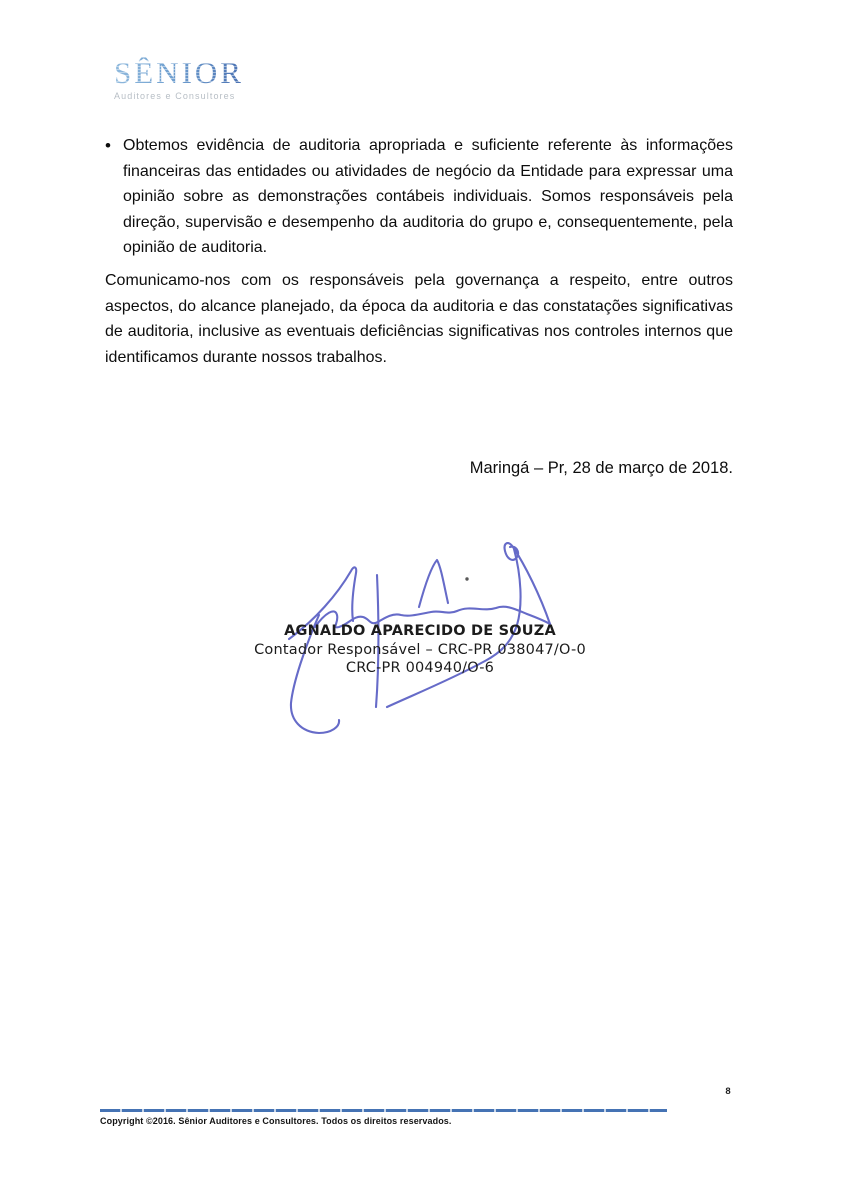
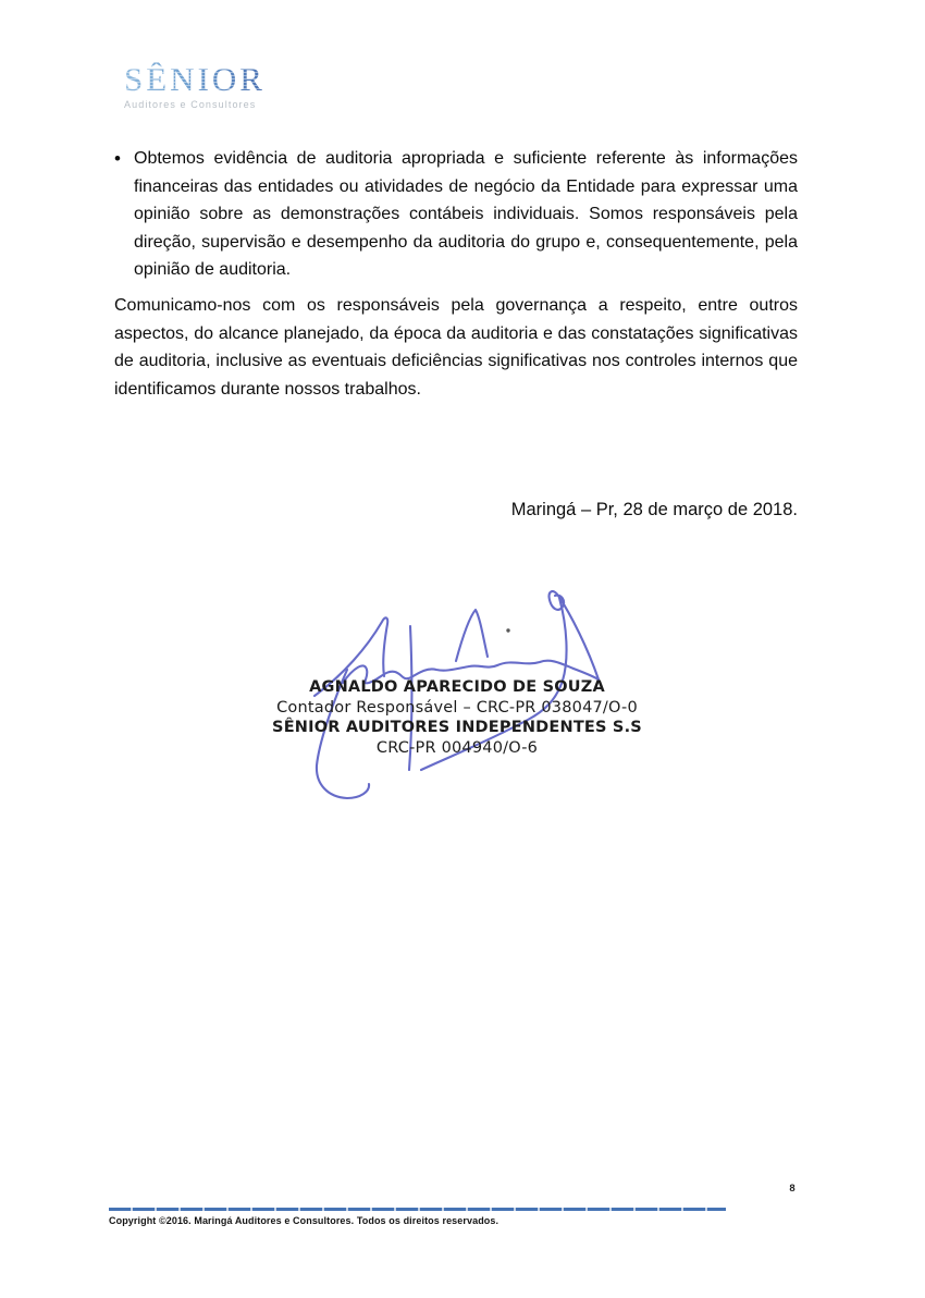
  SÊNIOR
  Auditores e Consultores
  •
  Obtemos evidência de auditoria apropriada e suficiente referente às informações financeiras das entidades ou atividades de negócio da Entidade para expressar uma opinião sobre as demonstrações contábeis individuais. Somos responsáveis pela direção, supervisão e desempenho da auditoria do grupo e, consequentemente, pela opinião de auditoria.
  Comunicamo-nos com os responsáveis pela governança a respeito, entre outros aspectos, do alcance planejado, da época da auditoria e das constatações significativas de auditoria, inclusive as eventuais deficiências significativas nos controles internos que identificamos durante nossos trabalhos.
  Maringá – Pr, 28 de março de 2018.
  AGNALDO APARECIDO DE SOUZA
  Contador Responsável – CRC-PR 038047/O-0
+ SÊNIOR AUDITORES INDEPENDENTES S.S
  CRC-PR 004940/O-6
  8
- Copyright ©2016. Sênior Auditores e Consultores. Todos os direitos reservados.
+ Copyright ©2016. Maringá Auditores e Consultores. Todos os direitos reservados.
